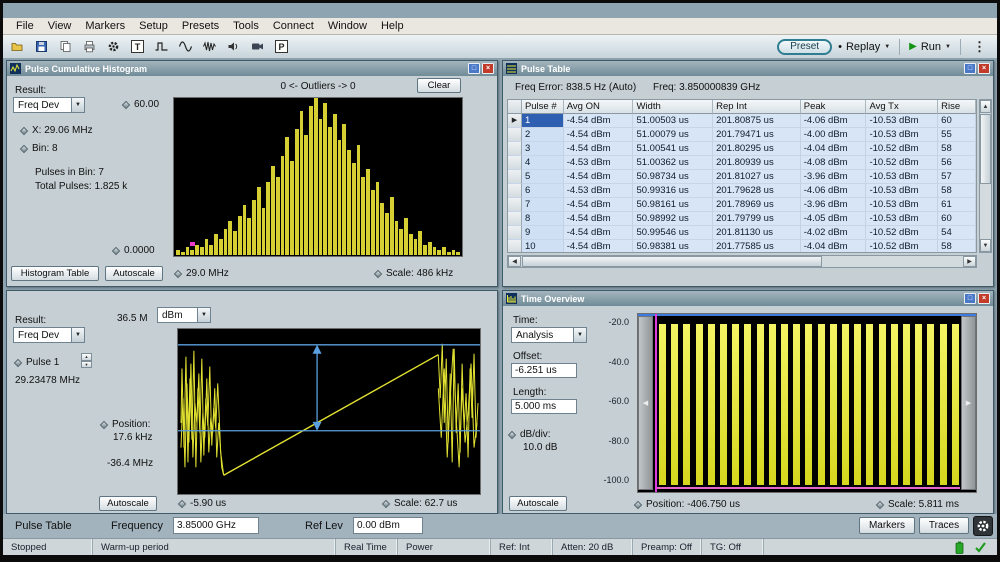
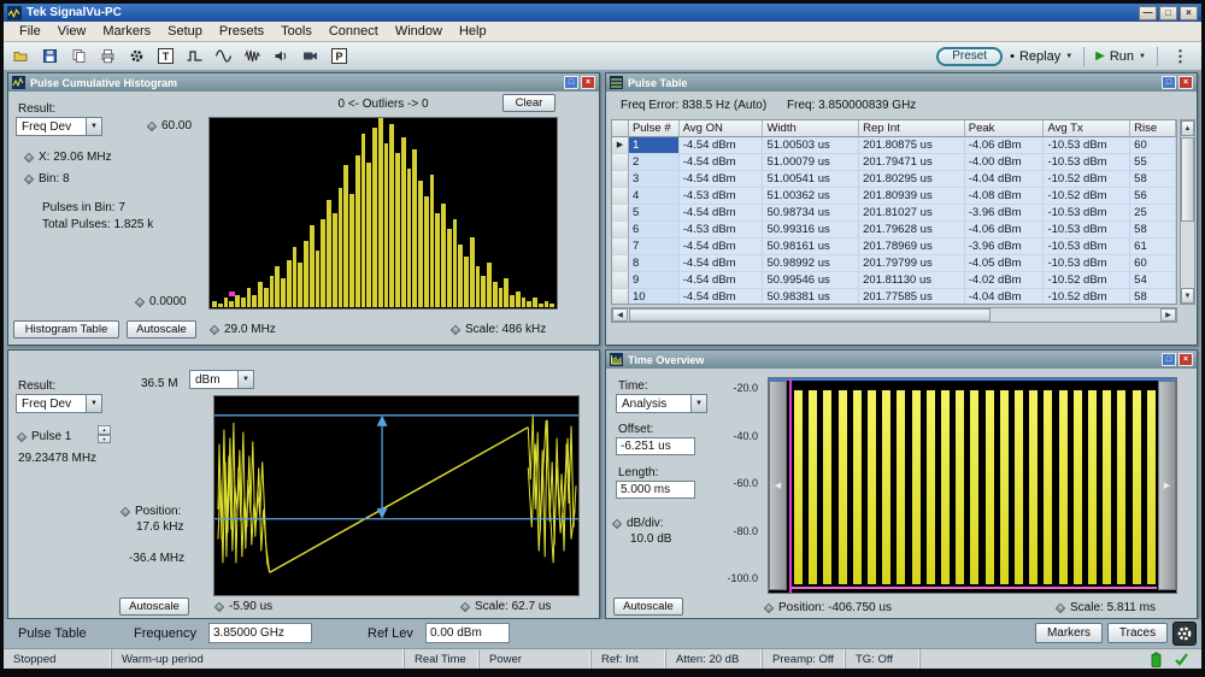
+ Tek SignalVu-PC
+ —
+ □
+ ×
  File
  View
  Markers
  Setup
  Presets
  Tools
  Connect
  Window
  Help
  T
  P
  Preset
  •
  Replay
  ▶
  Run
  ⋮
  Pulse Cumulative Histogram
  Result:
  Freq Dev
  60.00
  X: 29.06 MHz
  Bin: 8
  Pulses in Bin: 7
  Total Pulses: 1.825 k
  0.0000
  0 <- Outliers -> 0
  Clear
  Histogram Table
  Autoscale
  29.0 MHz
  Scale: 486 kHz
  Pulse Table
  Freq Error: 838.5 Hz (Auto)
  Freq: 3.850000839 GHz
  Pulse #
  Avg ON
  Width
  Rep Int
  Peak
  Avg Tx
  Rise
  1
  -4.54 dBm
  51.00503 us
  201.80875 us
  -4.06 dBm
  -10.53 dBm
  60
  2
  -4.54 dBm
  51.00079 us
  201.79471 us
  -4.00 dBm
  -10.53 dBm
  55
  3
  -4.54 dBm
  51.00541 us
  201.80295 us
  -4.04 dBm
  -10.52 dBm
  58
  4
  -4.53 dBm
  51.00362 us
  201.80939 us
  -4.08 dBm
  -10.52 dBm
  56
  5
  -4.54 dBm
  50.98734 us
  201.81027 us
  -3.96 dBm
  -10.53 dBm
- 57
+ 25
  6
  -4.53 dBm
  50.99316 us
  201.79628 us
  -4.06 dBm
  -10.53 dBm
  58
  7
  -4.54 dBm
  50.98161 us
  201.78969 us
  -3.96 dBm
  -10.53 dBm
  61
  8
  -4.54 dBm
  50.98992 us
  201.79799 us
  -4.05 dBm
  -10.53 dBm
  60
  9
  -4.54 dBm
  50.99546 us
  201.81130 us
  -4.02 dBm
  -10.52 dBm
  54
  10
  -4.54 dBm
  50.98381 us
  201.77585 us
  -4.04 dBm
  -10.52 dBm
  58
  Result:
  Freq Dev
  36.5 M
  dBm
  Pulse 1
  29.23478 MHz
  Position:
  17.6 kHz
  -36.4 MHz
  Autoscale
  -5.90 us
  Scale: 62.7 us
  Time Overview
  Time:
  Analysis
  Offset:
  -6.251 us
  Length:
  5.000 ms
  dB/div:
  10.0 dB
  -20.0
  -40.0
  -60.0
  -80.0
  -100.0
  Autoscale
  Position: -406.750 us
  Scale: 5.811 ms
  Pulse Table
  Frequency
  3.85000 GHz
  Ref Lev
  0.00 dBm
  Markers
  Traces
  Stopped
  Warm-up period
  Real Time
  Power
  Ref: Int
  Atten: 20 dB
  Preamp: Off
  TG: Off
